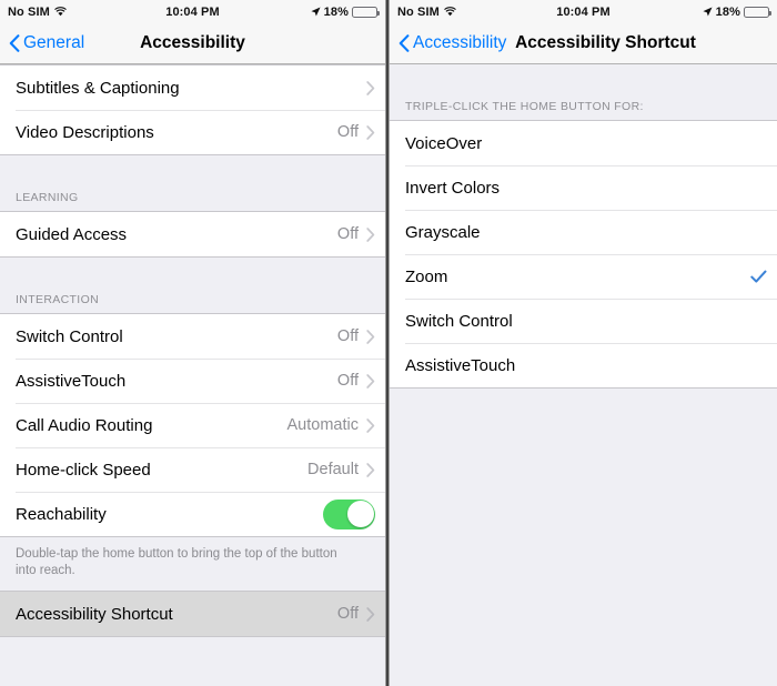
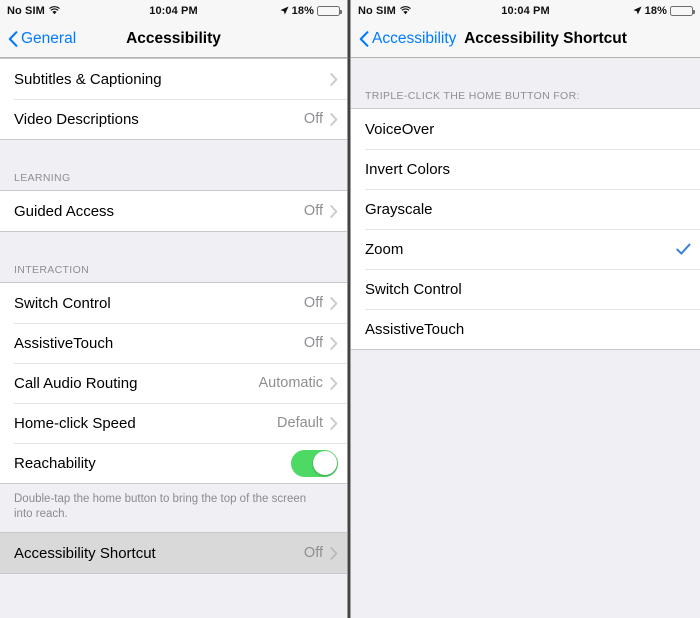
  No SIM
  10:04 PM
  18%
  General
  Accessibility
  Subtitles & Captioning
  Video Descriptions
  Off
  LEARNING
  Guided Access
  Off
  INTERACTION
  Switch Control
  Off
  AssistiveTouch
  Off
  Call Audio Routing
  Automatic
  Home-click Speed
  Default
  Reachability
- Double-tap the home button to bring the top of the button into reach.
+ Double-tap the home button to bring the top of the screen into reach.
  Accessibility Shortcut
  Off
  No SIM
  10:04 PM
  18%
  Accessibility
  Accessibility Shortcut
  TRIPLE-CLICK THE HOME BUTTON FOR:
  VoiceOver
  Invert Colors
  Grayscale
  Zoom
  Switch Control
  AssistiveTouch
